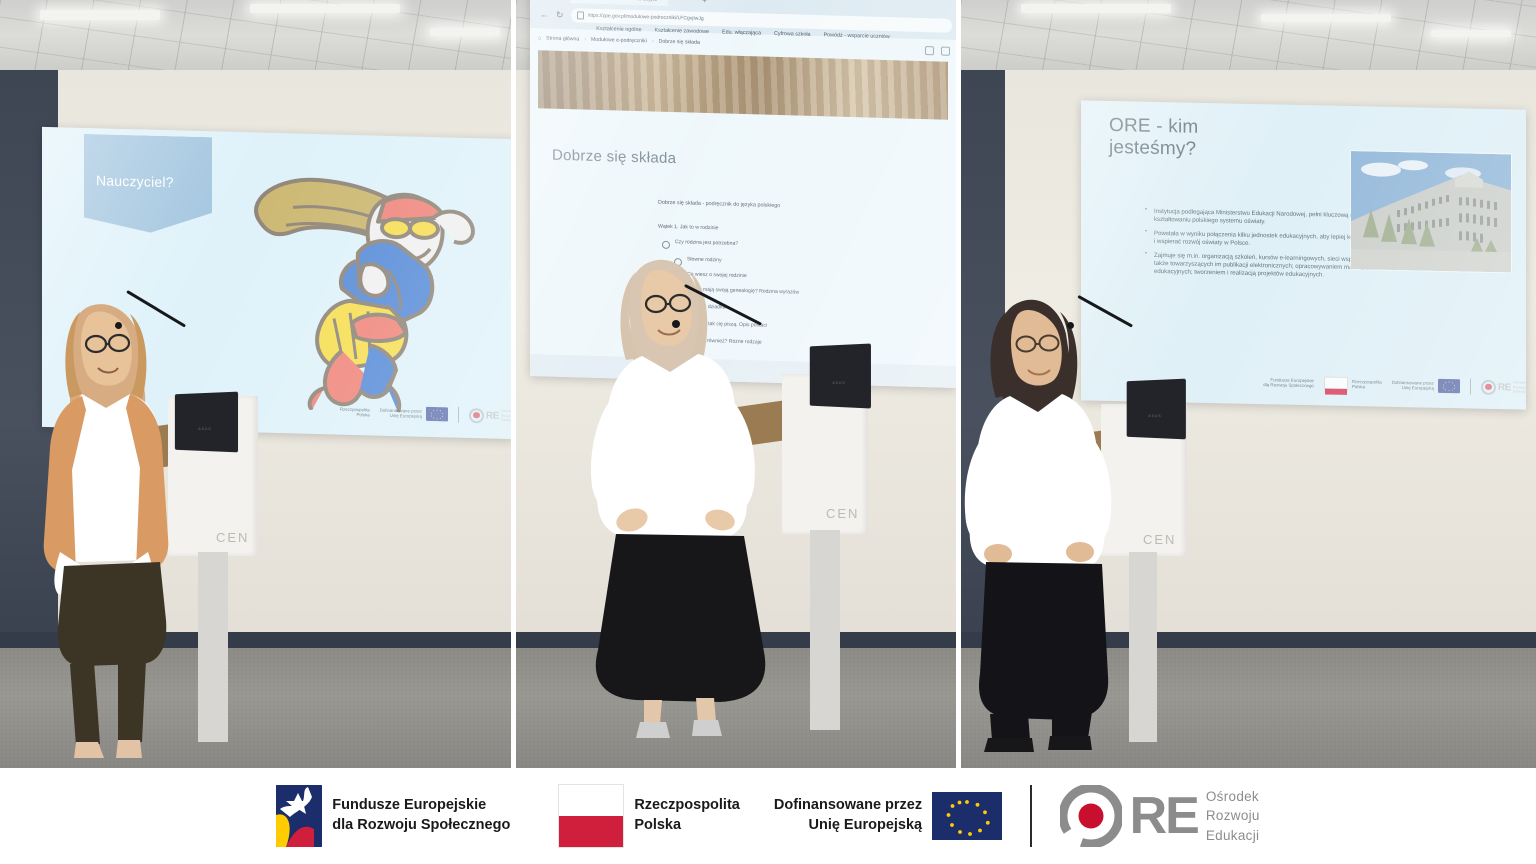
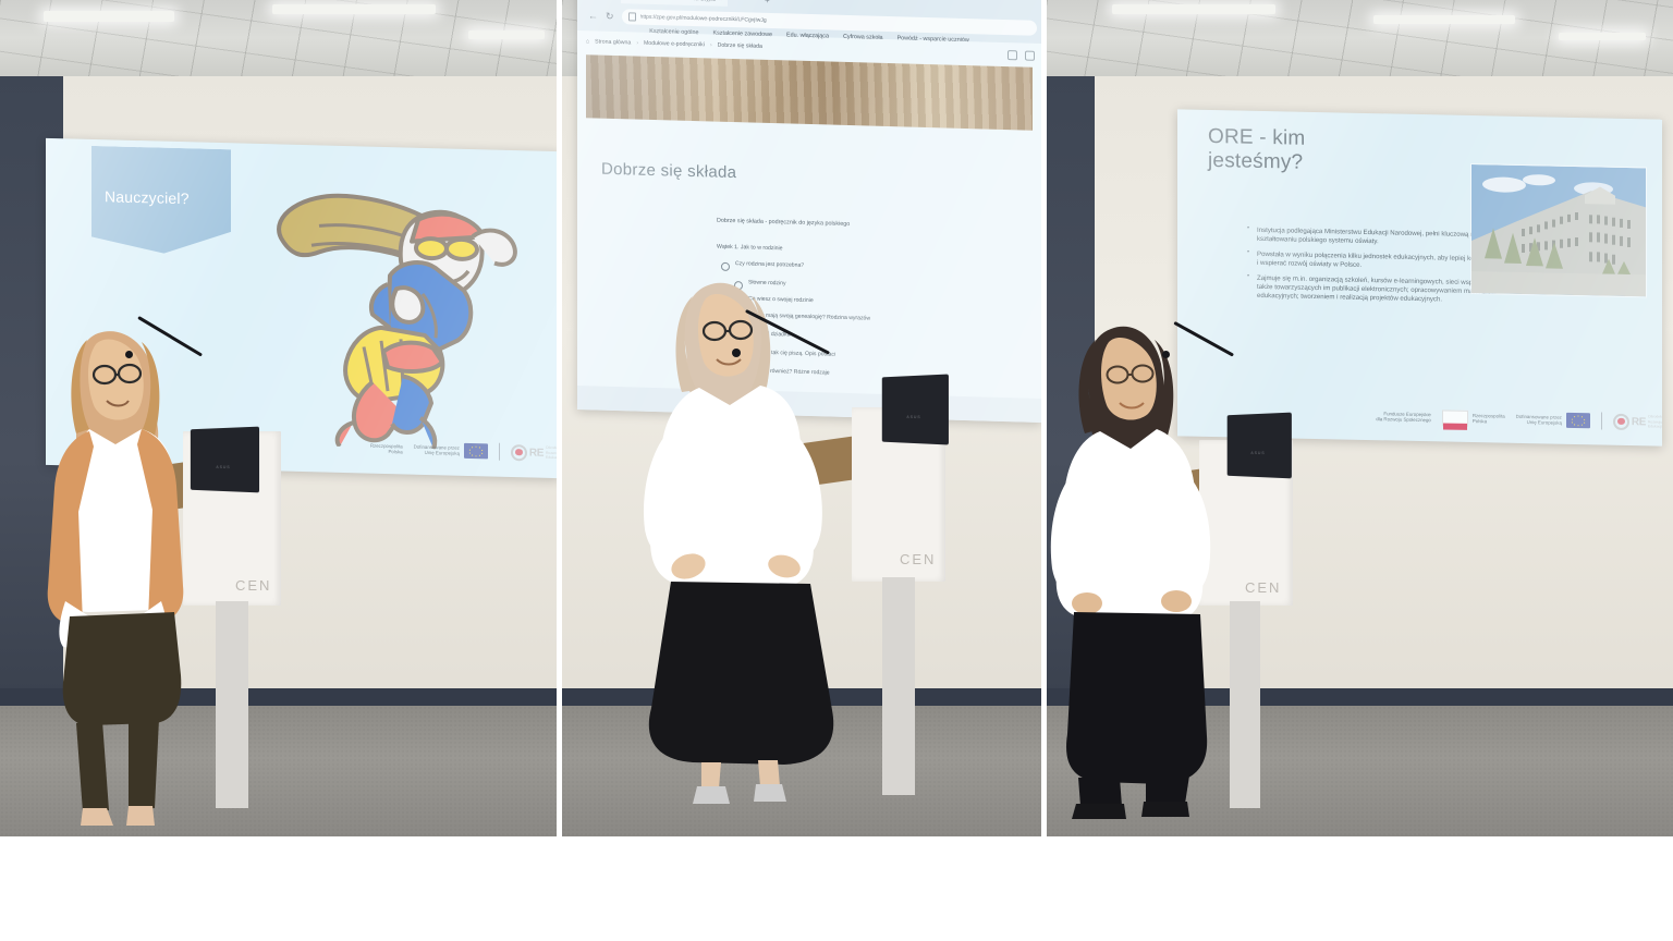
  CEN
  CEN
  CEN
- Fundusze Europejskie
- dla Rozwoju Społecznego
- Rzeczpospolita
- Polska
- Dofinansowane przez
- Unię Europejską
- RE
- Ośrodek
- Rozwoju
- Edukacji
